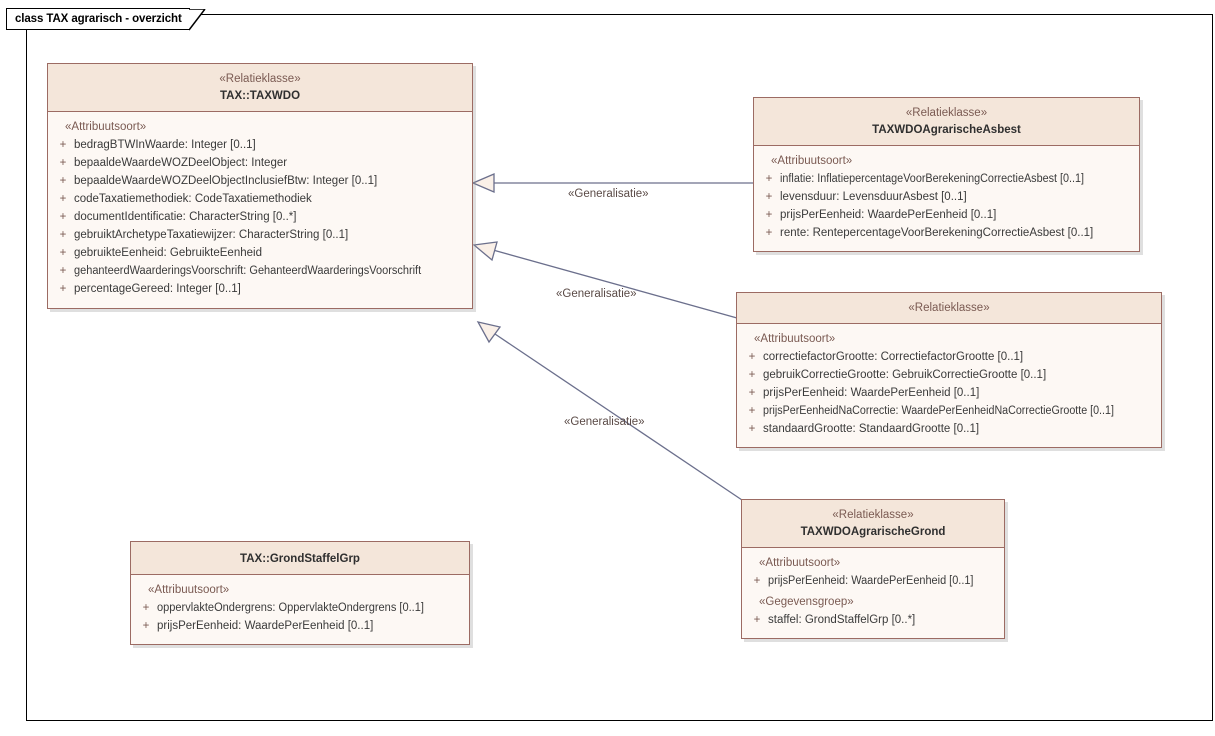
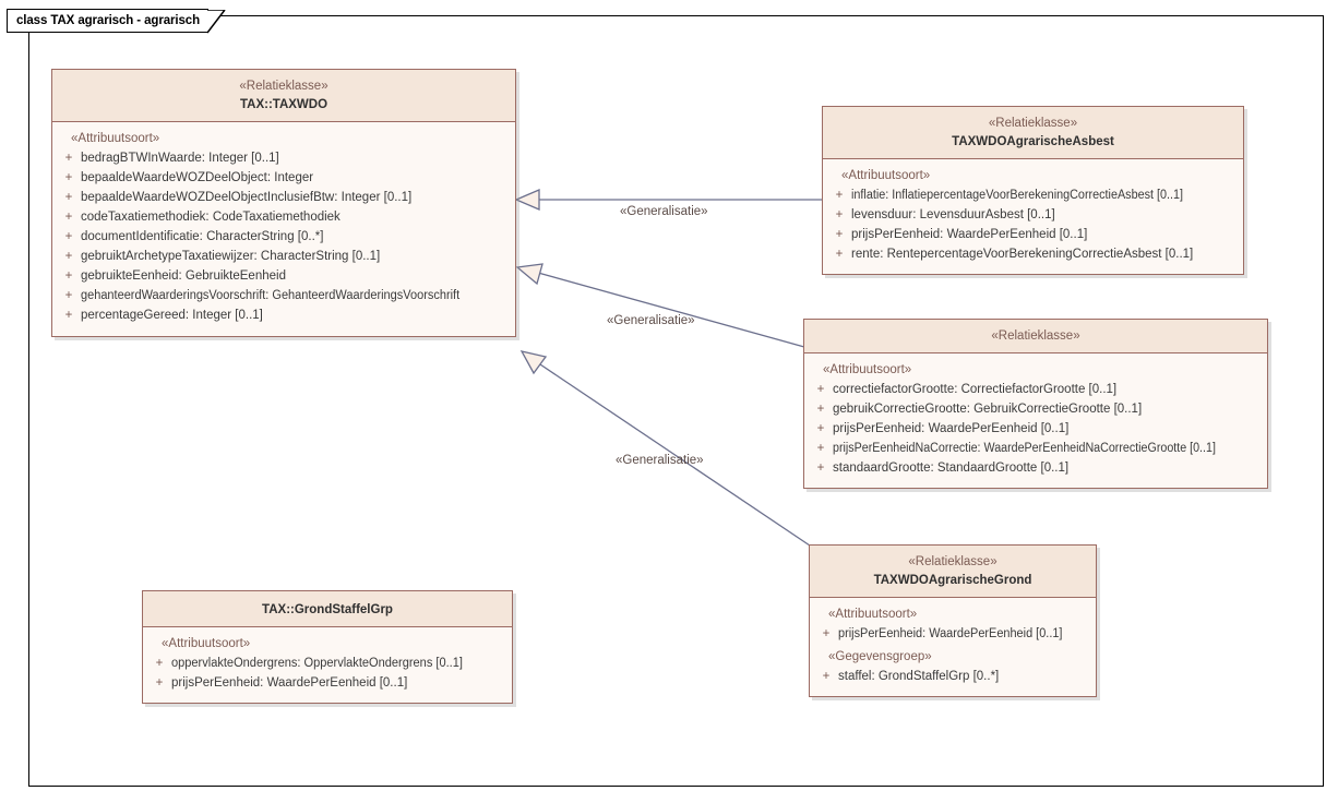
- class TAX agrarisch - overzicht
+ class TAX agrarisch - agrarisch
  «Generalisatie»
  «Generalisatie»
  «Generalisatie»
  «Relatieklasse»
  TAX::TAXWDO
  «Attribuutsoort»
  +
  bedragBTWInWaarde: Integer [0..1]
  +
  bepaaldeWaardeWOZDeelObject: Integer
  +
  bepaaldeWaardeWOZDeelObjectInclusiefBtw: Integer [0..1]
  +
  codeTaxatiemethodiek: CodeTaxatiemethodiek
  +
  documentIdentificatie: CharacterString [0..*]
  +
  gebruiktArchetypeTaxatiewijzer: CharacterString [0..1]
  +
  gebruikteEenheid: GebruikteEenheid
  +
  gehanteerdWaarderingsVoorschrift: GehanteerdWaarderingsVoorschrift
  +
  percentageGereed: Integer [0..1]
  «Relatieklasse»
  TAXWDOAgrarischeAsbest
  «Attribuutsoort»
  +
  inflatie: InflatiepercentageVoorBerekeningCorrectieAsbest [0..1]
  +
  levensduur: LevensduurAsbest [0..1]
  +
  prijsPerEenheid: WaardePerEenheid [0..1]
  +
  rente: RentepercentageVoorBerekeningCorrectieAsbest [0..1]
  «Relatieklasse»
  «Attribuutsoort»
  +
  correctiefactorGrootte: CorrectiefactorGrootte [0..1]
  +
  gebruikCorrectieGrootte: GebruikCorrectieGrootte [0..1]
  +
  prijsPerEenheid: WaardePerEenheid [0..1]
  +
  prijsPerEenheidNaCorrectie: WaardePerEenheidNaCorrectieGrootte [0..1]
  +
  standaardGrootte: StandaardGrootte [0..1]
  «Relatieklasse»
  TAXWDOAgrarischeGrond
  «Attribuutsoort»
  +
  prijsPerEenheid: WaardePerEenheid [0..1]
  «Gegevensgroep»
  +
  staffel: GrondStaffelGrp [0..*]
  TAX::GrondStaffelGrp
  «Attribuutsoort»
  +
  oppervlakteOndergrens: OppervlakteOndergrens [0..1]
  +
  prijsPerEenheid: WaardePerEenheid [0..1]
